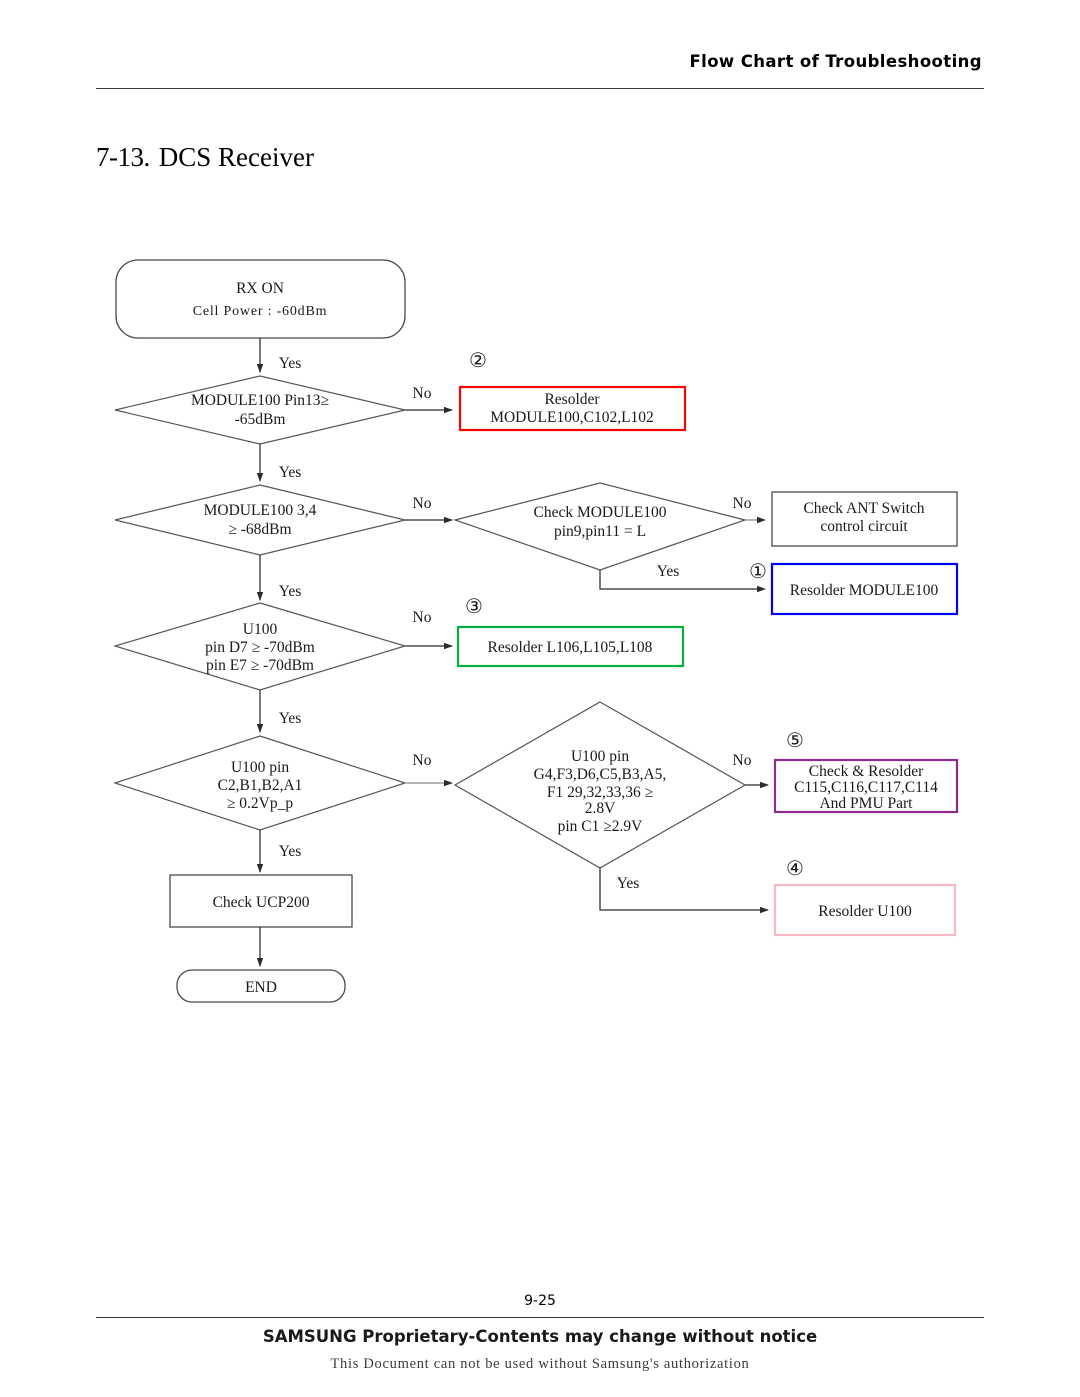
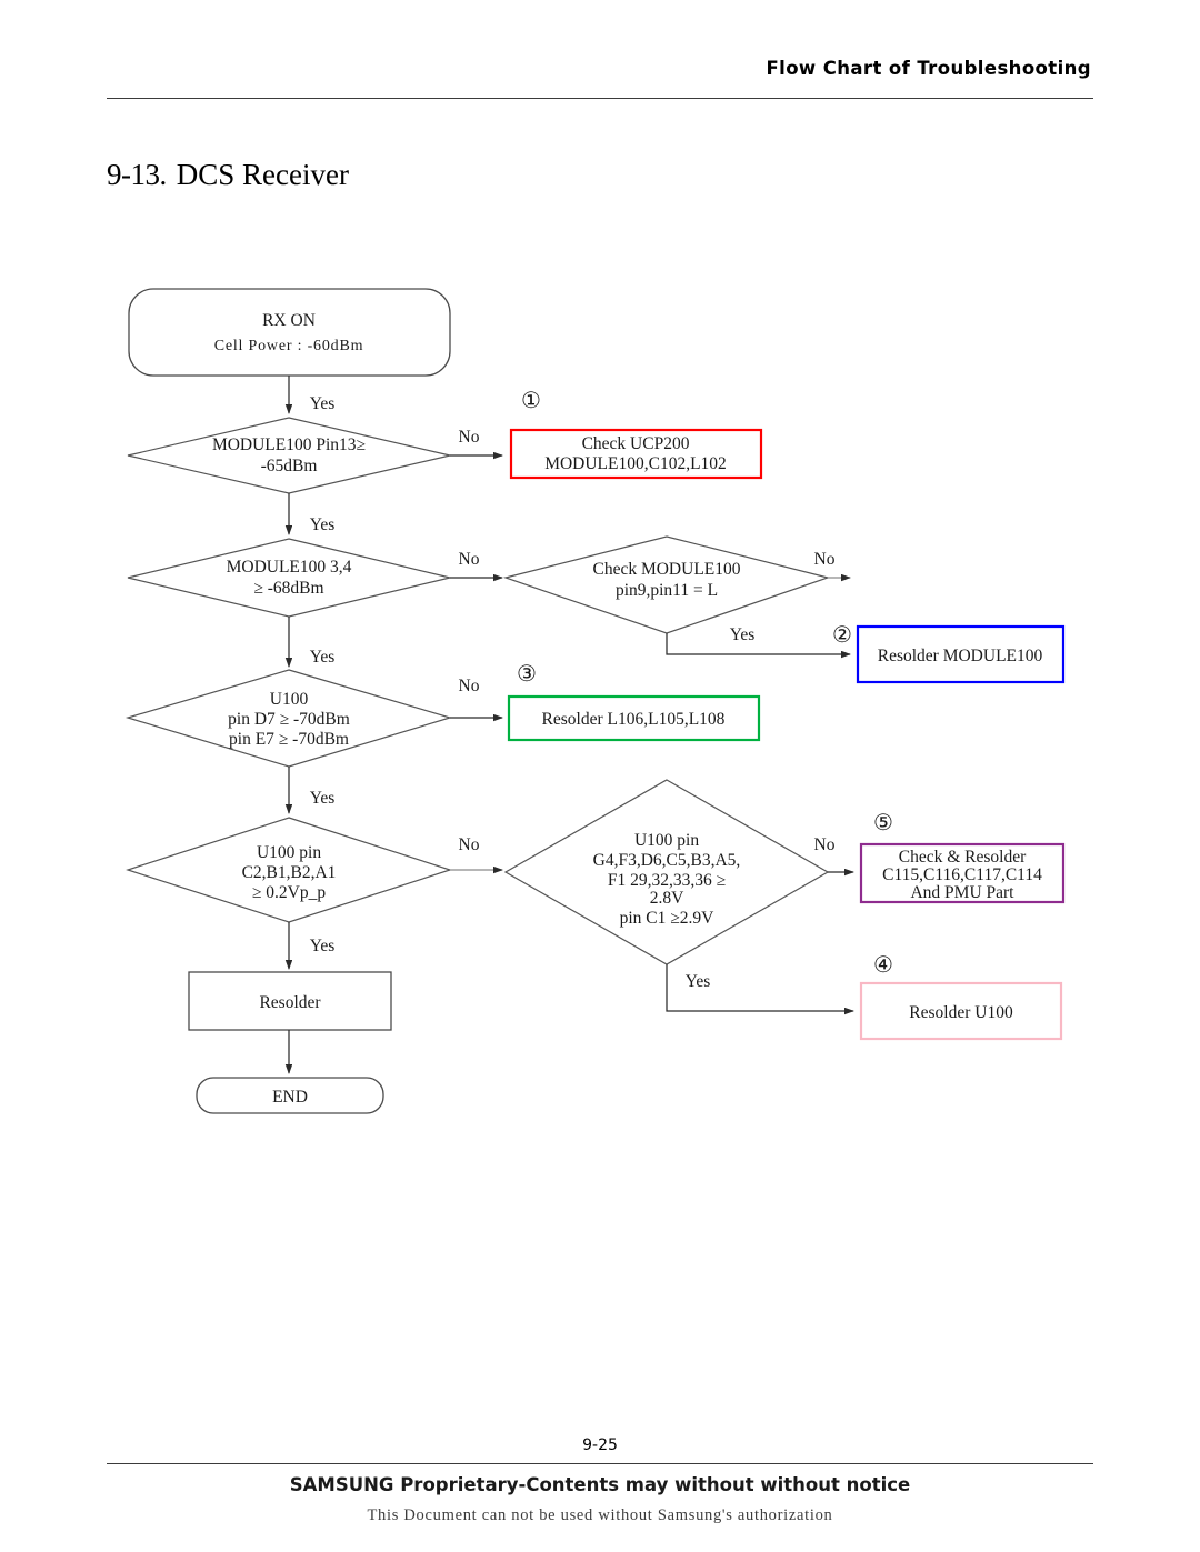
  Flow Chart of Troubleshooting
- 7-13. DCS Receiver
+ 9-13. DCS Receiver
  RX ON
  Cell Power : -60dBm
  Yes
  MODULE100 Pin13≥
  -65dBm
  No
- ②
+ ①
- Resolder
+ Check UCP200
  MODULE100,C102,L102
  Yes
  MODULE100 3,4
  ≥ -68dBm
  No
  Check MODULE100
  pin9,pin11 = L
  No
- Check ANT Switch
- control circuit
  Yes
- ①
+ ②
  Resolder MODULE100
  Yes
  U100
  pin D7 ≥ -70dBm
  pin E7 ≥ -70dBm
  No
  ③
  Resolder L106,L105,L108
  Yes
  U100 pin
  C2,B1,B2,A1
  ≥ 0.2Vp_p
  No
  U100 pin
  G4,F3,D6,C5,B3,A5,
  F1 29,32,33,36 ≥
  2.8V
  pin C1 ≥2.9V
  No
  ⑤
  Check & Resolder
  C115,C116,C117,C114
  And PMU Part
  Yes
  ④
  Resolder U100
  Yes
- Check UCP200
+ Resolder
  END
  9-25
- SAMSUNG Proprietary-Contents may change without notice
+ SAMSUNG Proprietary-Contents may without without notice
  This Document can not be used without Samsung's authorization
